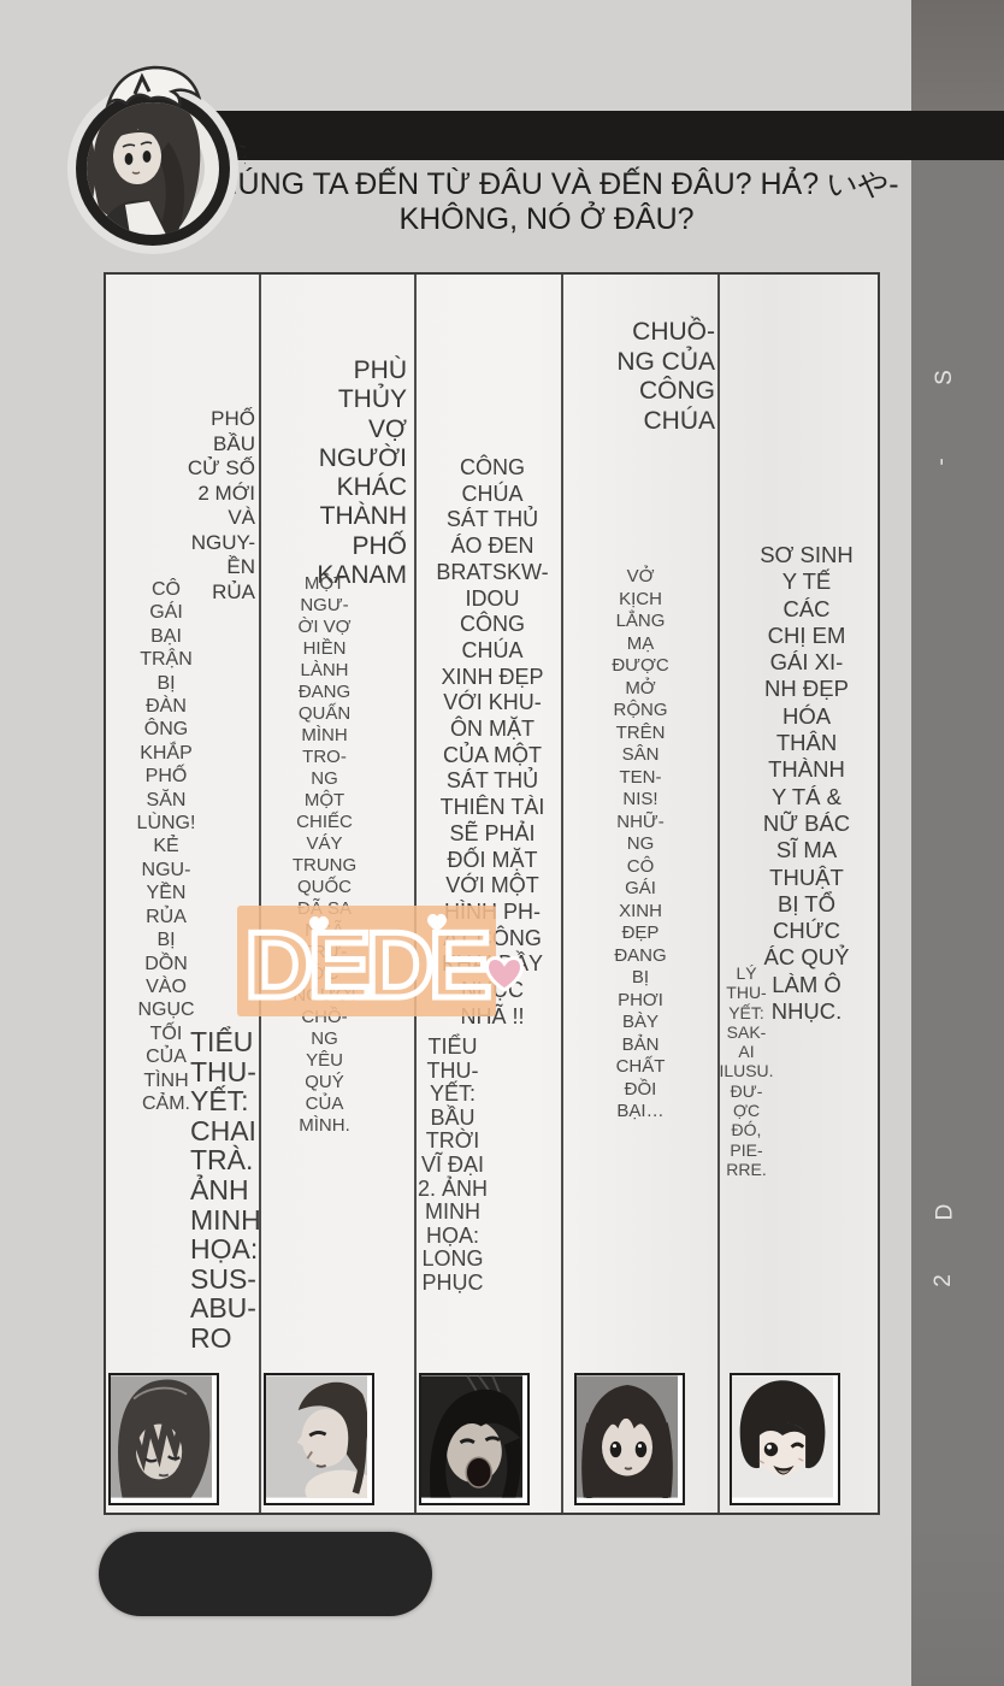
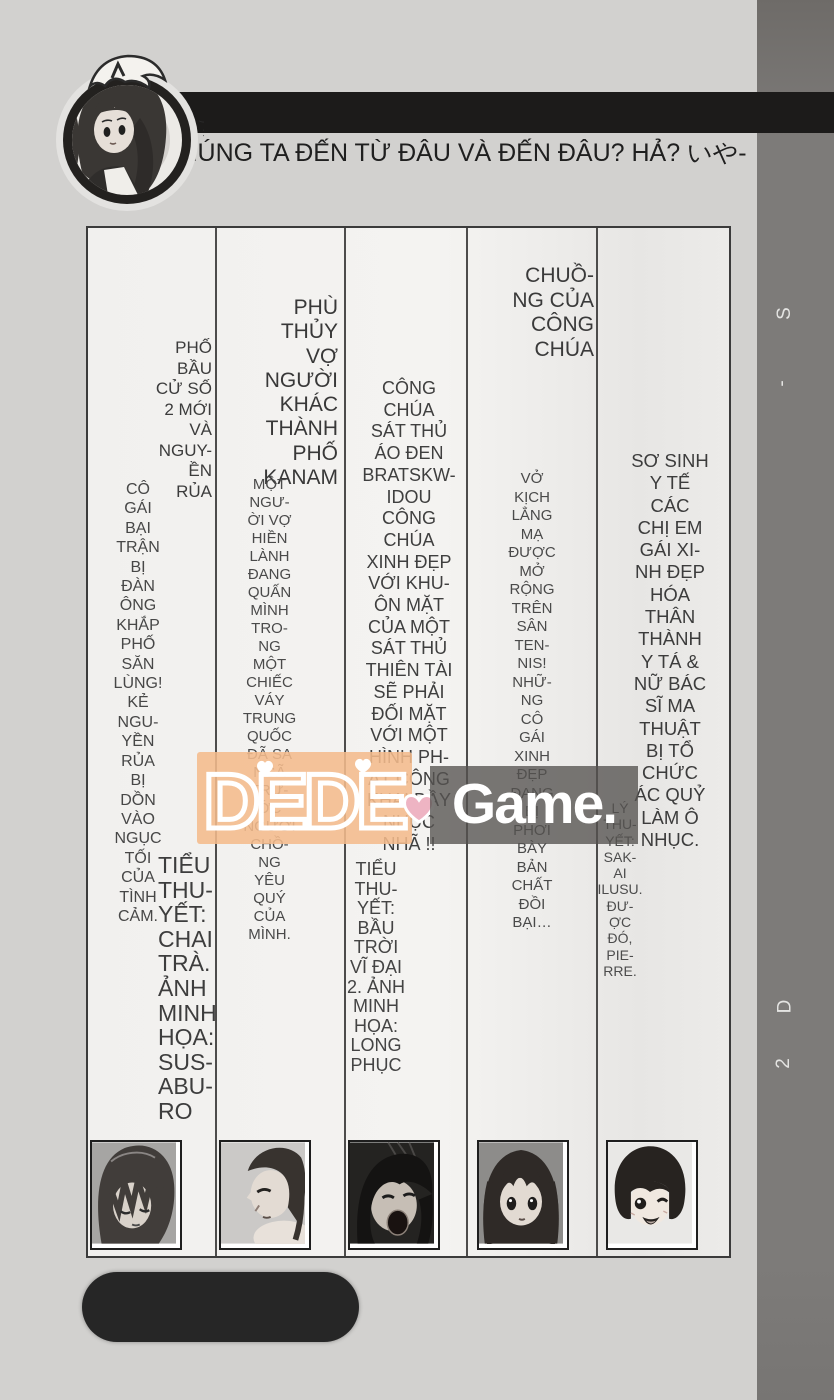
  ÚNG TA ĐẾN TỪ ĐÂU VÀ ĐẾN ĐÂU? HẢ? いや-
- KHÔNG, NÓ Ở ĐÂU?
  PHỐ
  BẦU
  CỬ SỐ
  2 MỚI
  VÀ
  NGUY-
  ỀN
  RỦA
  CÔ
  GÁI
  BẠI
  TRẬN
  BỊ
  ĐÀN
  ÔNG
  KHẮP
  PHỐ
  SĂN
  LÙNG!
  KẺ
  NGU-
  YỀN
  RỦA
  BỊ
  DỒN
  VÀO
  NGỤC
  TỐI
  CỦA
  TÌNH
  CẢM.
  PHÙ
  THỦY
  VỢ
  NGƯỜI
  KHÁC
  THÀNH
  PHỐ
  KANAM
  MỘT
  NGƯ-
  ỜI VỢ
  HIỀN
  LÀNH
  ĐANG
  QUẤN
  MÌNH
  TRO-
  NG
  MỘT
  CHIẾC
  VÁY
  TRUNG
  QUỐC
  ĐÃ SA
  NGÃ
  TRƯ-
  ỚC
  NGƯỜI
  CHỒ-
  NG
  YÊU
  QUÝ
  CỦA
  MÌNH.
  TIỂU
  THU-
  YẾT:
  CHAI
  TRÀ.
  ẢNH
  MINH
  HỌA:
  SUS-
  ABU-
  RO
  CÔNG
  CHÚA
  SÁT THỦ
  ÁO ĐEN
  BRATSKW-
  IDOU
  CÔNG
  CHÚA
  XINH ĐẸP
  VỚI KHU-
  ÔN MẶT
  CỦA MỘT
  SÁT THỦ
  THIÊN TÀI
  SẼ PHẢI
  ĐỐI MẶT
  VỚI MỘT
  HÌNH PH-
  ẠT CÔNG
  NHỤC
  NHÃ !!
  TIỂU
  THU-
  YẾT:
  BẦU
  TRỜI
  VĨ ĐẠI
  2. ẢNH
  MINH
  HỌA:
  LONG
  PHỤC
  CHUỒ-
  NG CỦA
  CÔNG
  CHÚA
  VỞ
  KỊCH
  LẲNG
  MẠ
  ĐƯỢC
  MỞ
  RỘNG
  TRÊN
  SÂN
  TEN-
  NIS!
  NHỮ-
  NG
  CÔ
  GÁI
  XINH
  ĐẸP
  ĐANG
  BỊ
  PHƠI
  BÀY
  BẢN
  CHẤT
  ĐỒI
  BẠI…
  SƠ SINH
  Y TẾ
  CÁC
  CHỊ EM
  GÁI XI-
  NH ĐẸP
  HÓA
  THÂN
  THÀNH
  Y TÁ &
  NỮ BÁC
  SĨ MA
  THUẬT
  BỊ TỔ
  CHỨC
  ÁC QUỶ
  LÀM Ô
  NHỤC.
  LÝ
  THU-
  YẾT:
  SAK-
  AI
  ILUSU.
  ĐƯ-
  ỢC
  ĐÓ,
  PIE-
  RRE.
  DEDE
+ Game.
